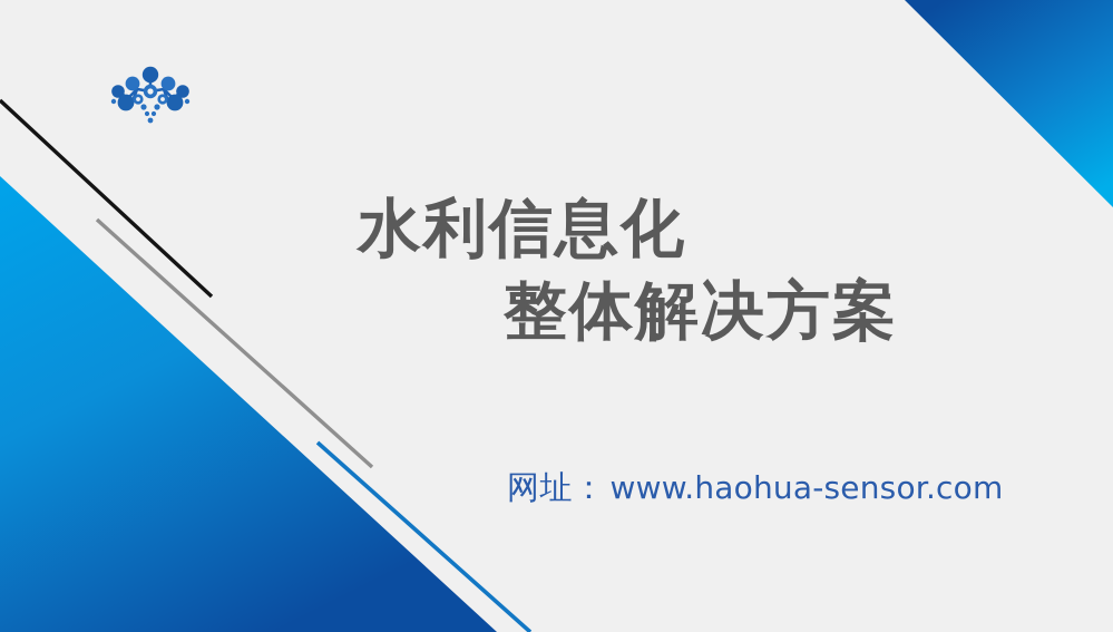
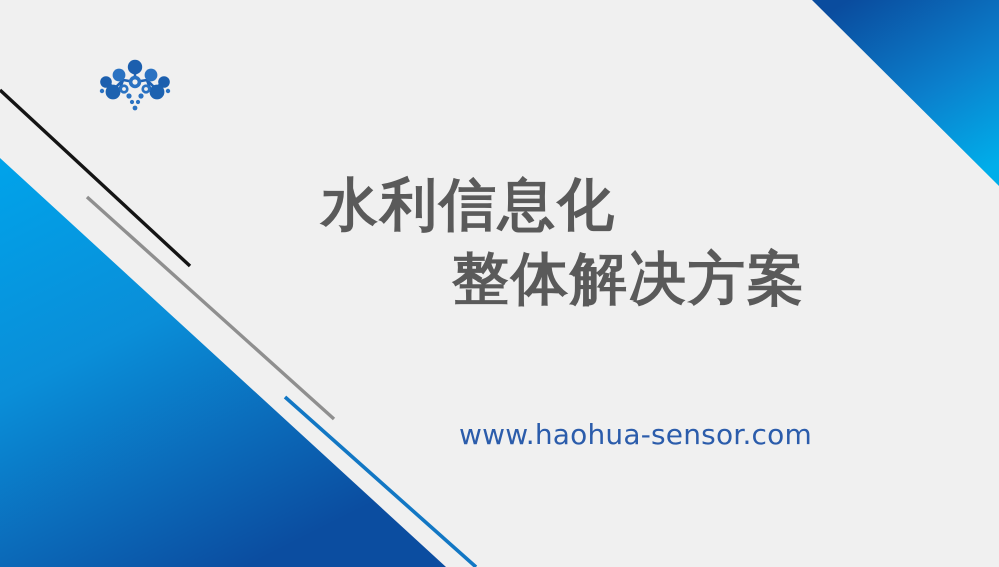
  水利信息化
  整体解决方案
- 网址：
  www.haohua-sensor.com
